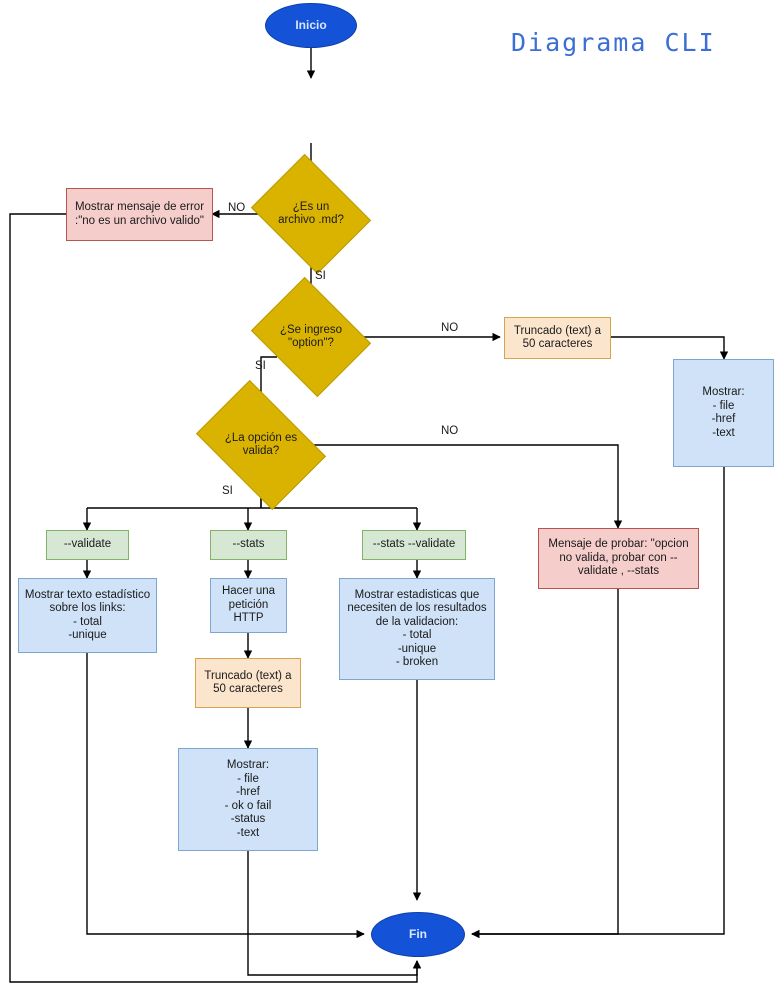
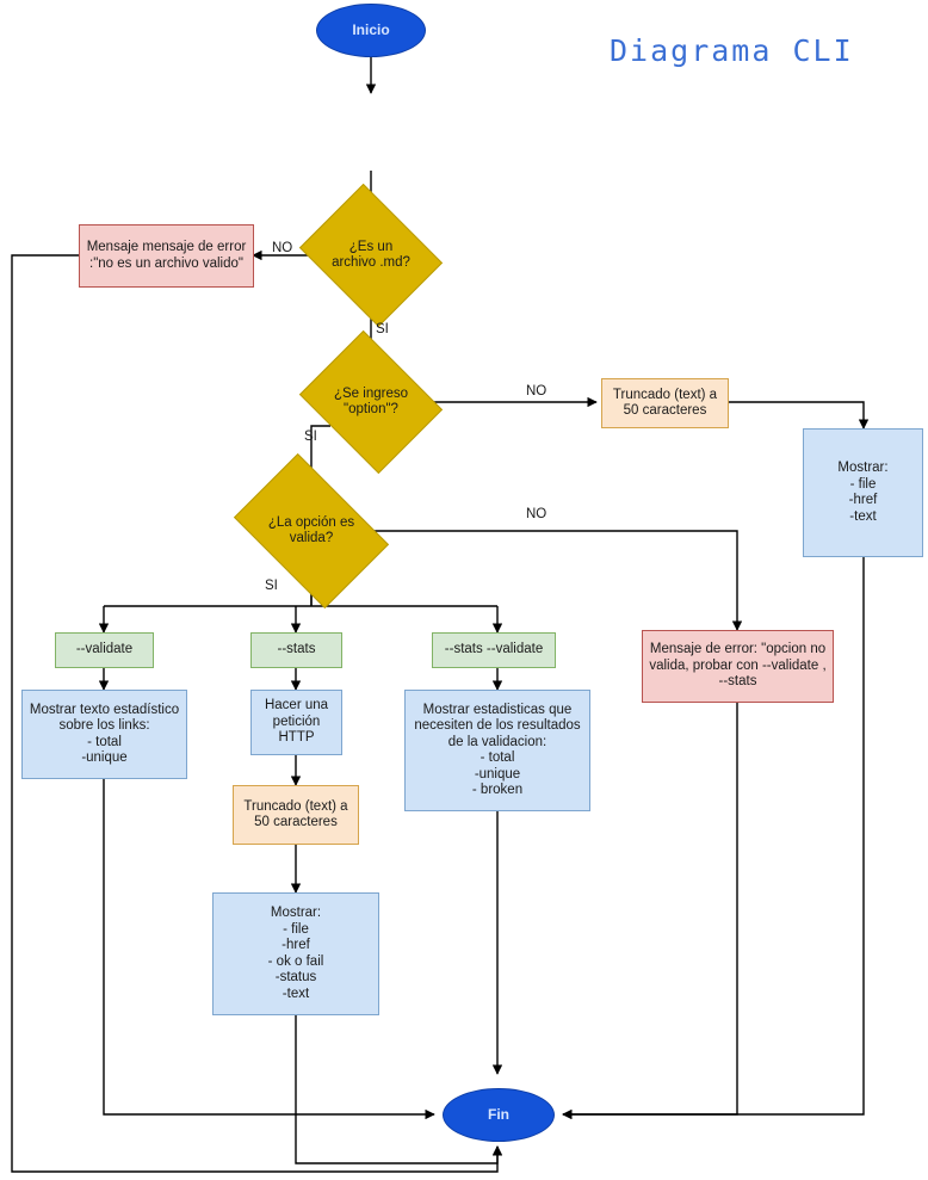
  Diagrama CLI
  Inicio
  ¿Es un
  archivo .md?
- Mostrar mensaje de error :"no es un archivo valido"
+ Mensaje mensaje de error :"no es un archivo valido"
  ¿Se ingreso
  "option"?
  Truncado (text) a 50 caracteres
  Mostrar:
  - file
  -href
  -text
  ¿La opción es
  valida?
  --validate
  --stats
  --stats --validate
- Mensaje de probar: "opcion no valida, probar con --validate , --stats
+ Mensaje de error: "opcion no valida, probar con --validate , --stats
  Mostrar texto estadístico sobre los links:
  - total
  -unique
  Hacer una petición HTTP
  Mostrar estadisticas que necesiten de los resultados de la validacion:
  - total
  -unique
  - broken
  Truncado (text) a 50 caracteres
  Mostrar:
  - file
  -href
  - ok o fail
  -status
  -text
  Fin
  NO
  SI
  NO
  SI
  NO
  SI
